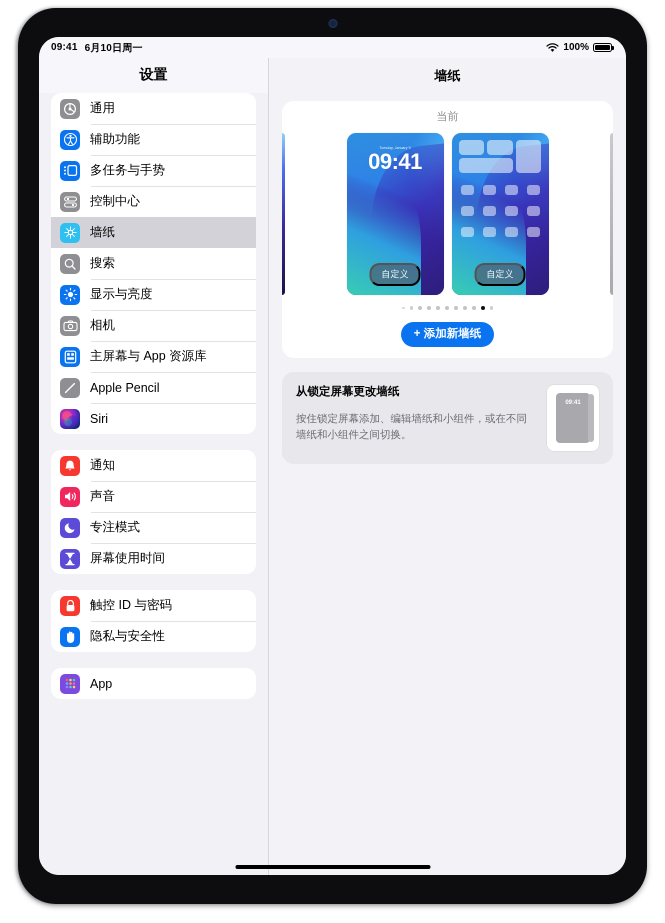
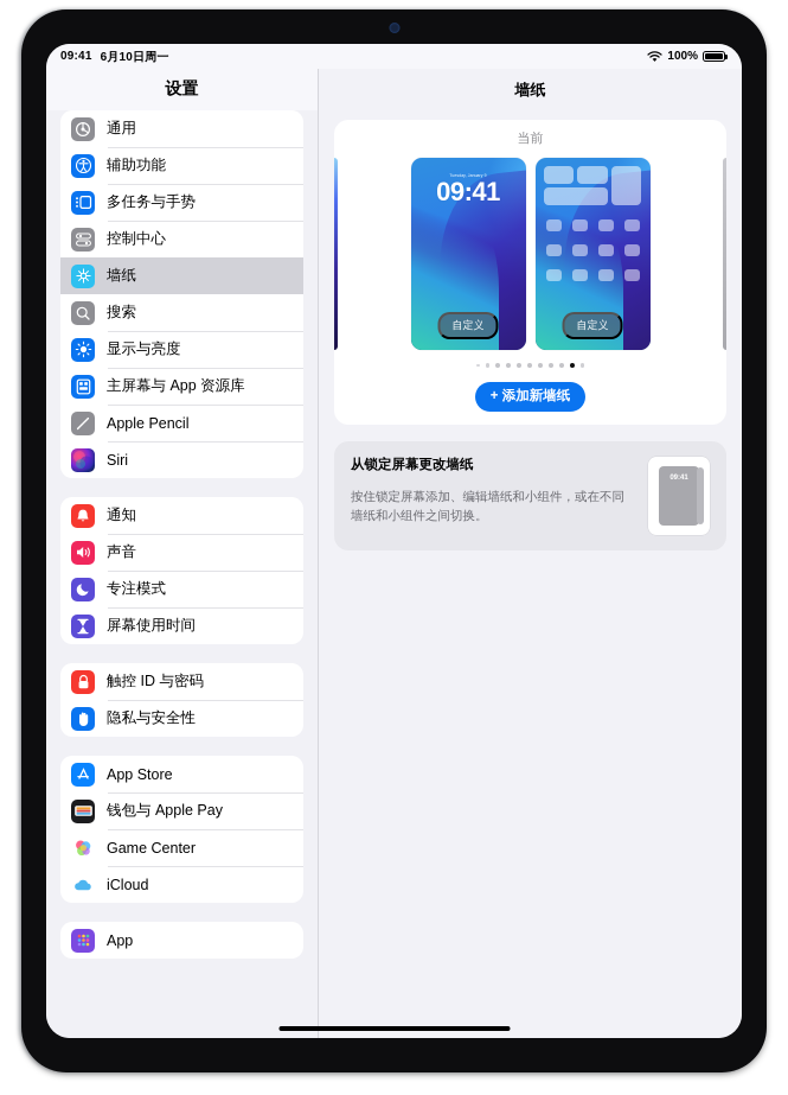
  09:41
  6月10日周一
  100%
  设置
  通用
  辅助功能
  多任务与手势
  控制中心
  墙纸
  搜索
  显示与亮度
- 相机
  主屏幕与 App 资源库
  Apple Pencil
  Siri
  通知
  声音
  专注模式
  屏幕使用时间
  触控 ID 与密码
  隐私与安全性
+ App Store
+ 钱包与 Apple Pay
+ Game Center
+ iCloud
  App
  墙纸
  当前
  09:41
  自定义
  自定义
  + 添加新墙纸
  从锁定屏幕更改墙纸
  按住锁定屏幕添加、编辑墙纸和小组件，或在不同墙纸和小组件之间切换。
